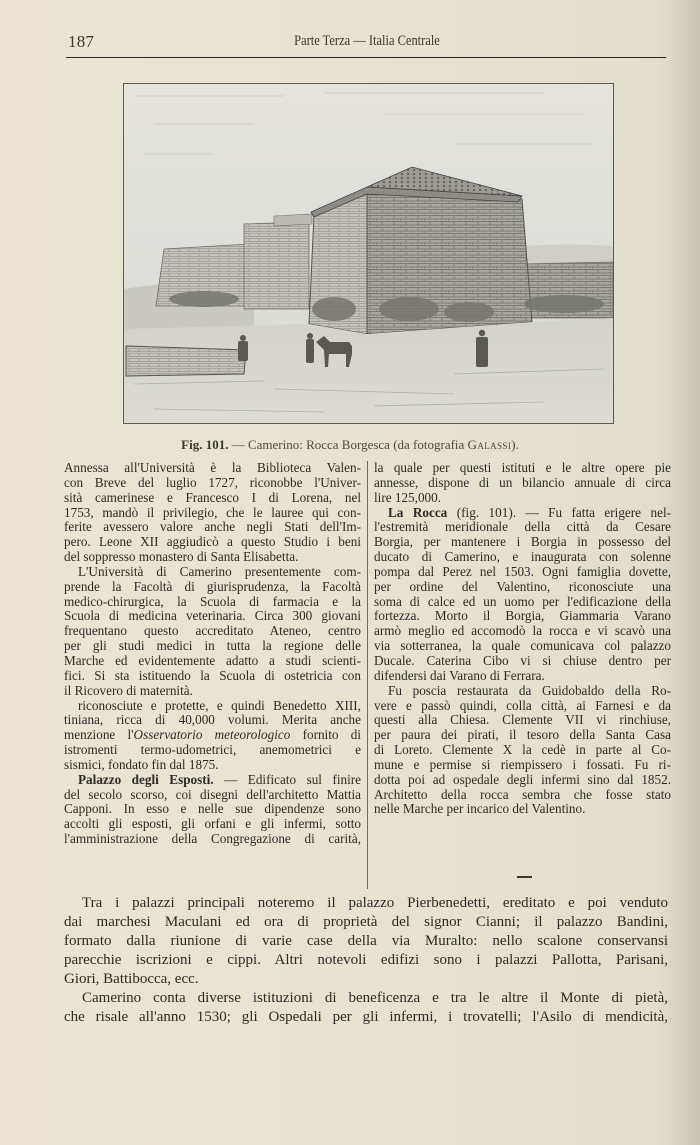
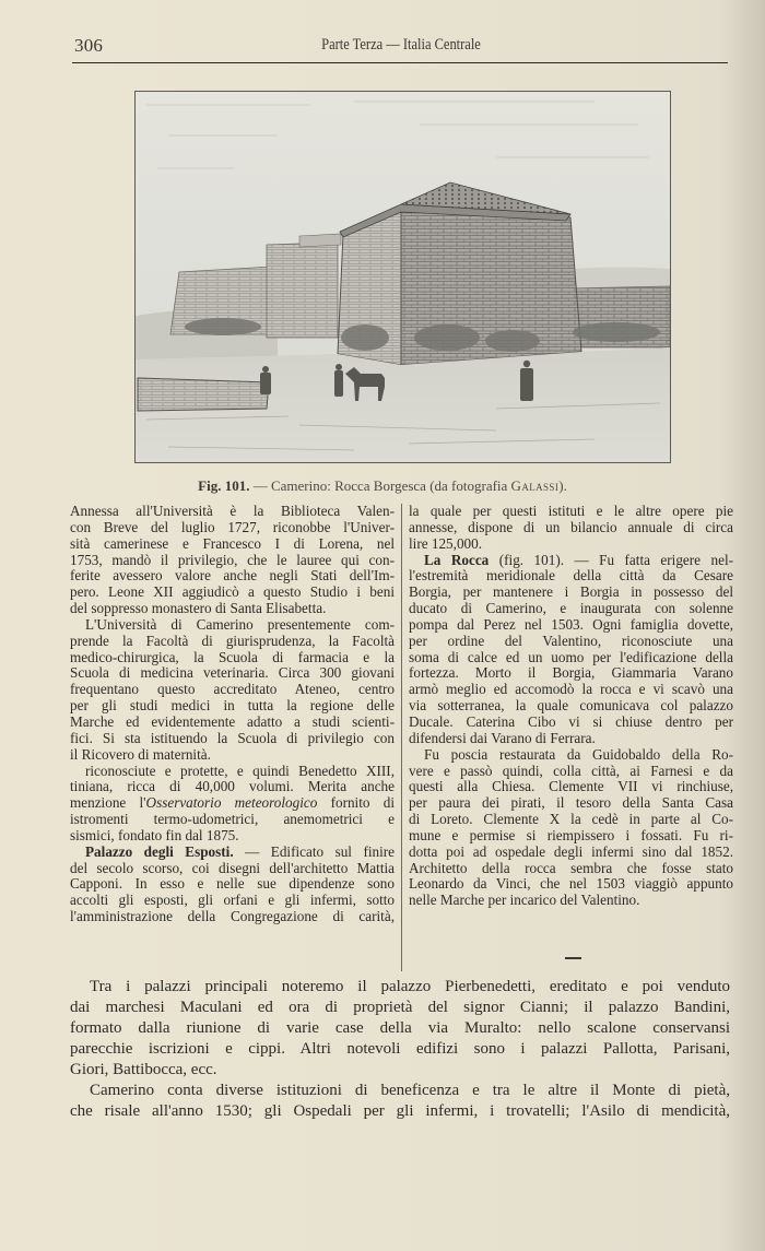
- 187
+ 306
  Parte Terza — Italia Centrale
  Fig. 101. — Camerino: Rocca Borgesca (da fotografia Galassi).
  Annessa all'Università è la Biblioteca Valen-
  con Breve del luglio 1727, riconobbe l'Univer-
  sità camerinese e Francesco I di Lorena, nel
  1753, mandò il privilegio, che le lauree qui con-
  ferite avessero valore anche negli Stati dell'Im-
  pero. Leone XII aggiudicò a questo Studio i beni
  del soppresso monastero di Santa Elisabetta.
  L'Università di Camerino presentemente com-
  prende la Facoltà di giurisprudenza, la Facoltà
  medico-chirurgica, la Scuola di farmacia e la
  Scuola di medicina veterinaria. Circa 300 giovani
  frequentano questo accreditato Ateneo, centro
  per gli studi medici in tutta la regione delle
  Marche ed evidentemente adatto a studi scienti-
- fici. Si sta istituendo la Scuola di ostetricia con
+ fici. Si sta istituendo la Scuola di privilegio con
  il Ricovero di maternità.
  riconosciute e protette, e quindi Benedetto XIII,
  tiniana, ricca di 40,000 volumi. Merita anche
  menzione l'Osservatorio meteorologico fornito di
  istromenti termo-udometrici, anemometrici e
  sismici, fondato fin dal 1875.
  Palazzo degli Esposti. — Edificato sul finire
  del secolo scorso, coi disegni dell'architetto Mattia
  Capponi. In esso e nelle sue dipendenze sono
  accolti gli esposti, gli orfani e gli infermi, sotto
  l'amministrazione della Congregazione di carità,
  la quale per questi istituti e le altre opere pie
  annesse, dispone di un bilancio annuale di circa
  lire 125,000.
  La Rocca (fig. 101). — Fu fatta erigere nel-
  l'estremità meridionale della città da Cesare
  Borgia, per mantenere i Borgia in possesso del
  ducato di Camerino, e inaugurata con solenne
  pompa dal Perez nel 1503. Ogni famiglia dovette,
  per ordine del Valentino, riconosciute una
  soma di calce ed un uomo per l'edificazione della
  fortezza. Morto il Borgia, Giammaria Varano
  armò meglio ed accomodò la rocca e vi scavò una
  via sotterranea, la quale comunicava col palazzo
  Ducale. Caterina Cibo vi si chiuse dentro per
  difendersi dai Varano di Ferrara.
  Fu poscia restaurata da Guidobaldo della Ro-
  vere e passò quindi, colla città, ai Farnesi e da
  questi alla Chiesa. Clemente VII vi rinchiuse,
  per paura dei pirati, il tesoro della Santa Casa
  di Loreto. Clemente X la cedè in parte al Co-
  mune e permise si riempissero i fossati. Fu ri-
  dotta poi ad ospedale degli infermi sino dal 1852.
  Architetto della rocca sembra che fosse stato
+ Leonardo da Vinci, che nel 1503 viaggiò appunto
  nelle Marche per incarico del Valentino.
  Tra i palazzi principali noteremo il palazzo Pierbenedetti, ereditato e poi venduto
  dai marchesi Maculani ed ora di proprietà del signor Cianni; il palazzo Bandini,
  formato dalla riunione di varie case della via Muralto: nello scalone conservansi
  parecchie iscrizioni e cippi. Altri notevoli edifizi sono i palazzi Pallotta, Parisani,
  Giori, Battibocca, ecc.
  Camerino conta diverse istituzioni di beneficenza e tra le altre il Monte di pietà,
  che risale all'anno 1530; gli Ospedali per gli infermi, i trovatelli; l'Asilo di mendicità,
